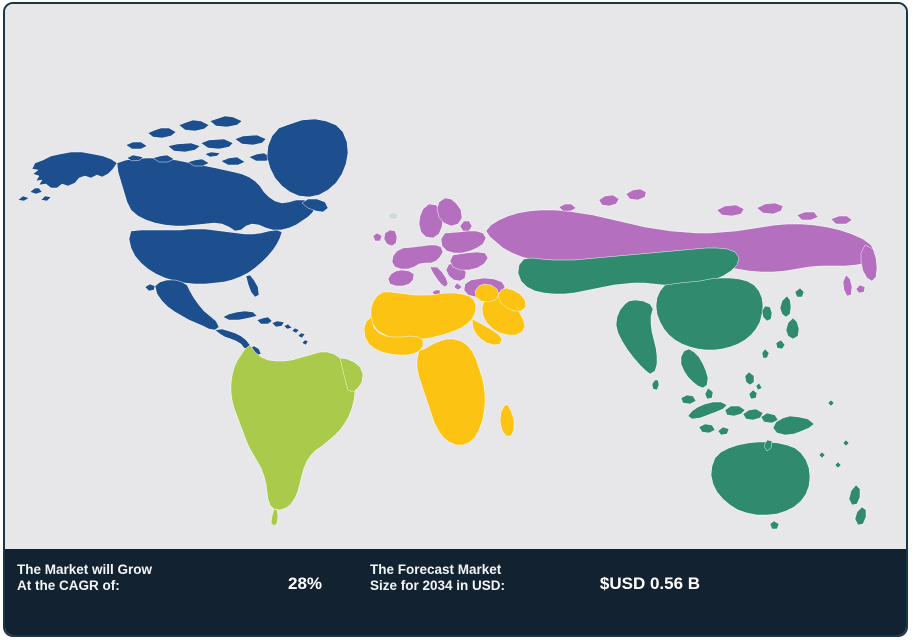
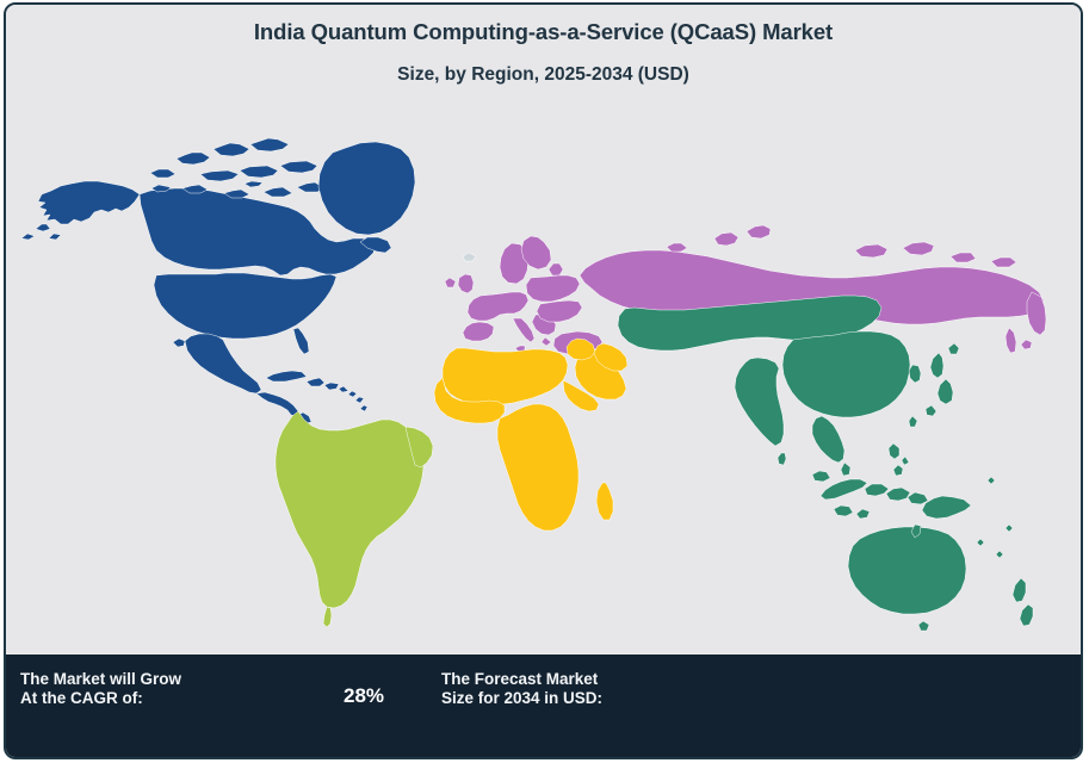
+ India Quantum Computing-as-a-Service (QCaaS) Market
+ Size, by Region, 2025-2034 (USD)
  The Market will Grow
  At the CAGR of:
  28%
  The Forecast Market
  Size for 2034 in USD:
- $USD 0.56 B
